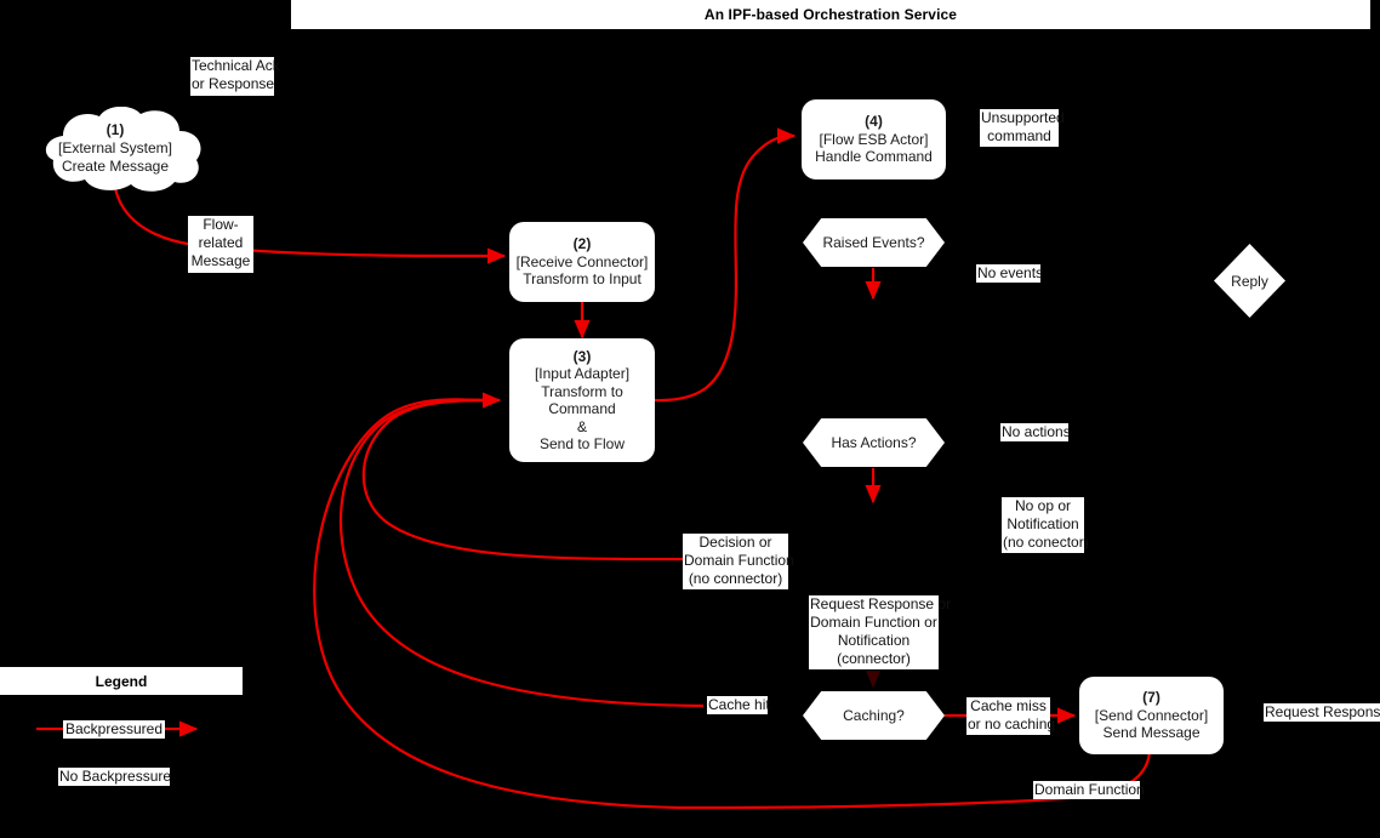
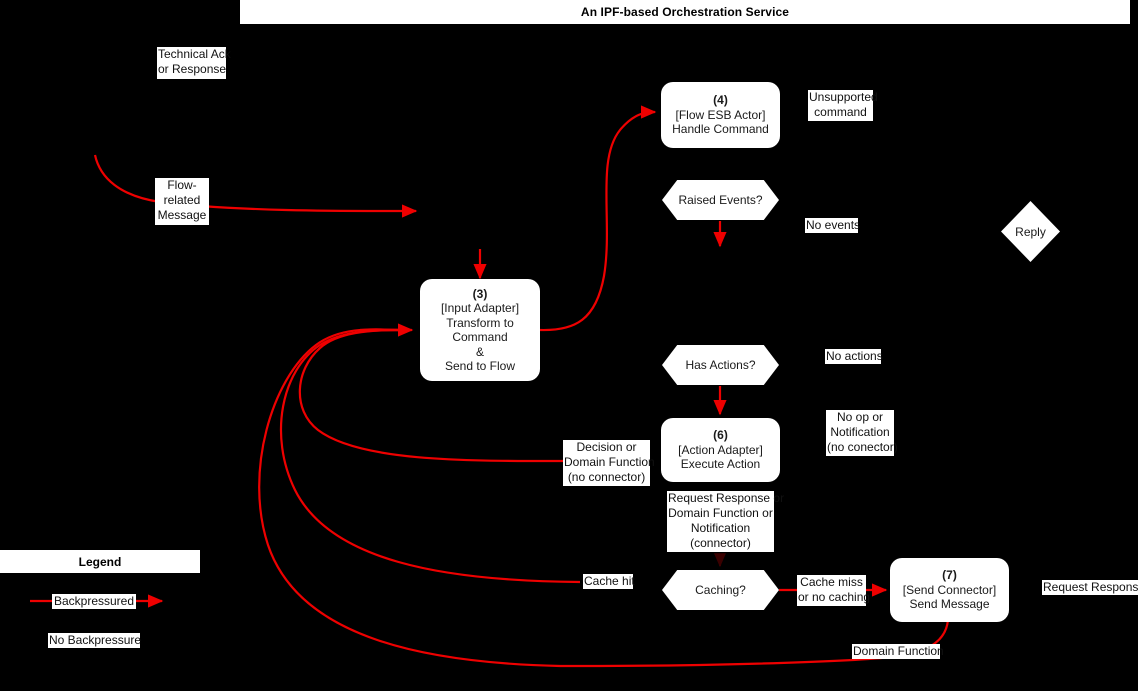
  An IPF-based Orchestration Service
- (1)
- [External System]
- Create Message
- (2)
- [Receive Connector]
- Transform to Input
  (3)
  [Input Adapter]
  Transform to
  Command
  &
  Send to Flow
  (4)
  [Flow ESB Actor]
  Handle Command
+ (6)
+ [Action Adapter]
+ Execute Action
  (7)
  [Send Connector]
  Send Message
  Raised Events?
  Has Actions?
  Caching?
  Reply
  Technical Ack
  or Response
  Flow-
  related
  Message
  Unsupported
  command
  No events
  No actions
  No op or
  Notification
  (no conector)
  Decision or
  Domain Function
  (no connector)
  Request Response or
  Domain Function or
  Notification
  (connector)
  Cache hit
  Cache miss
  or no caching
  Domain Function
  Request Respons
  Legend
  Backpressured
  No Backpressure
